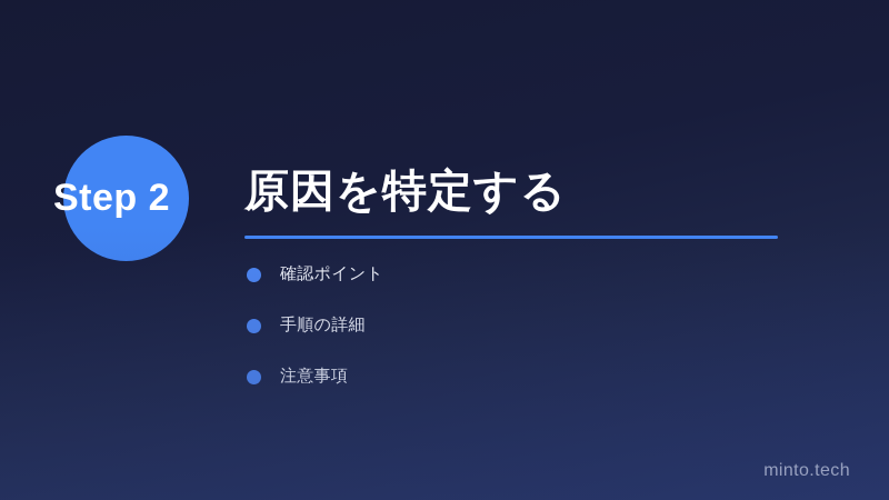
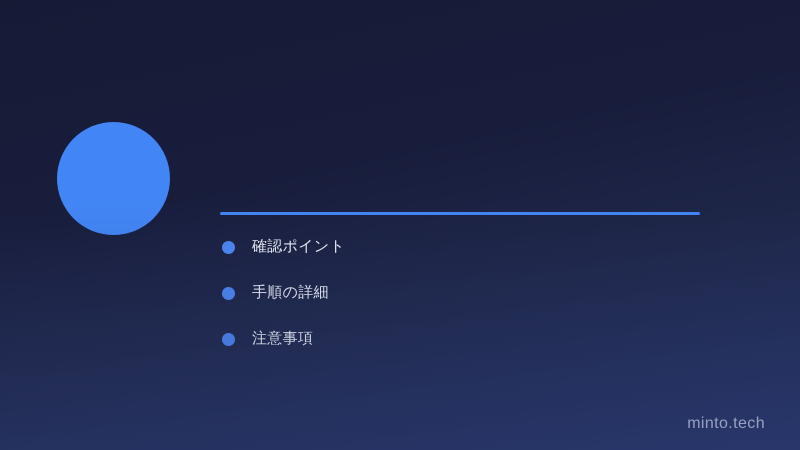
- Step 2
- 原因を特定する
